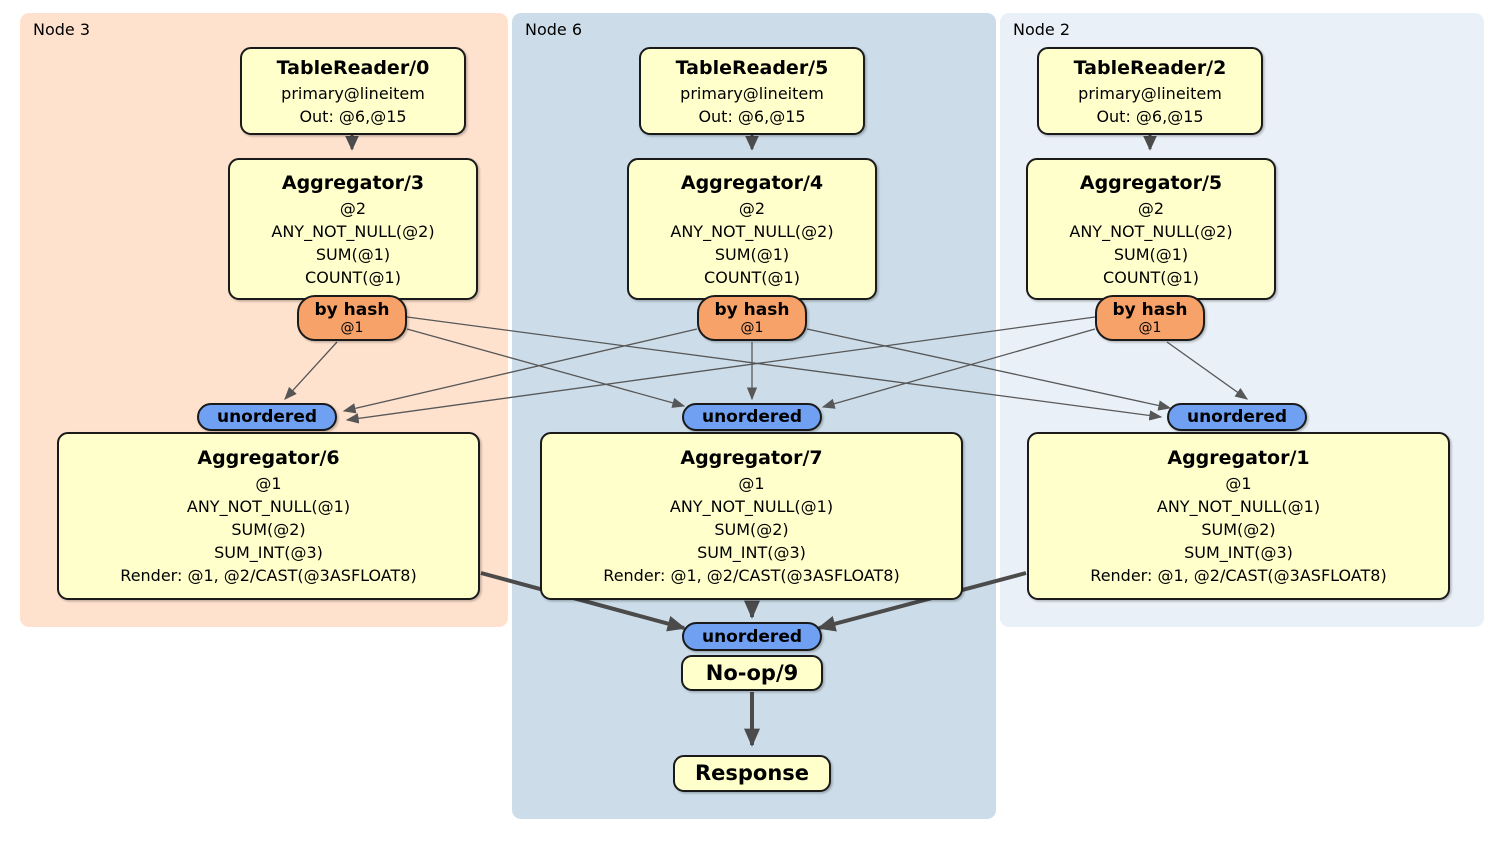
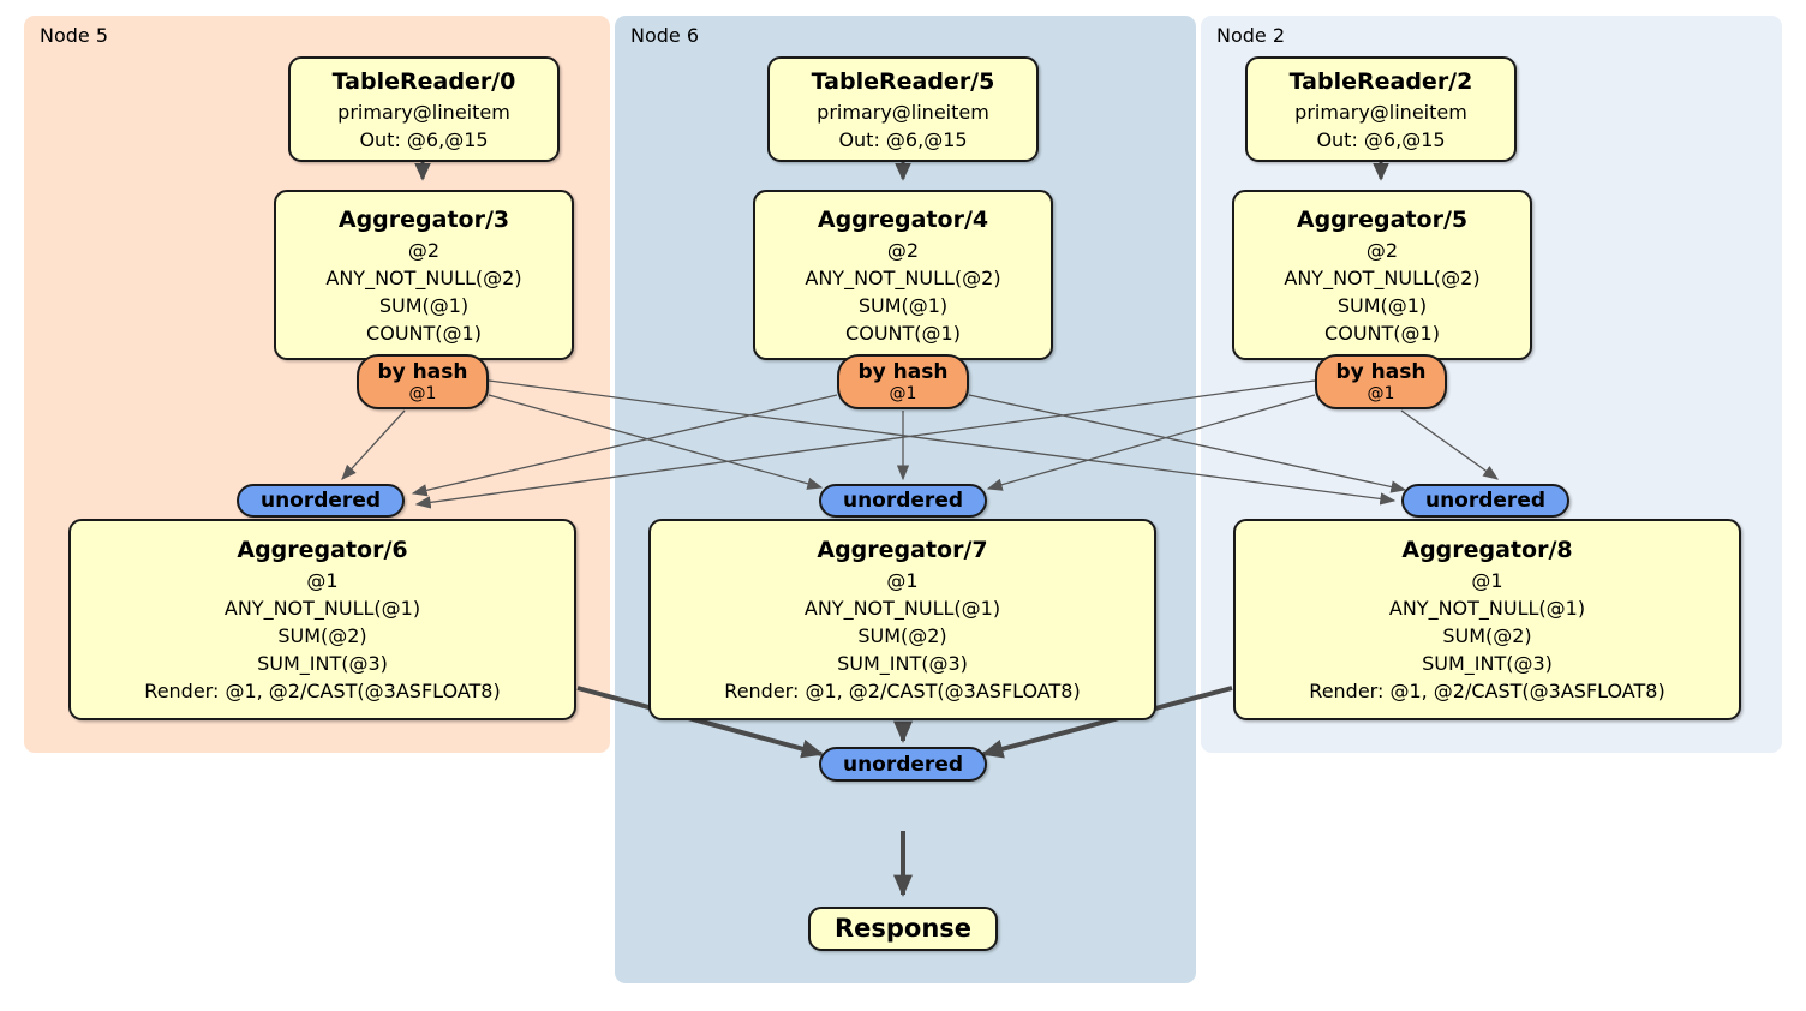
- Node 3
+ Node 5
  Node 6
  Node 2
  TableReader/0
  primary@lineitem
  Out: @6,@15
  Aggregator/3
  @2
  ANY_NOT_NULL(@2)
  SUM(@1)
  COUNT(@1)
  by hash
  @1
  unordered
  Aggregator/6
  @1
  ANY_NOT_NULL(@1)
  SUM(@2)
  SUM_INT(@3)
  Render: @1, @2/CAST(@3ASFLOAT8)
  TableReader/5
  primary@lineitem
  Out: @6,@15
  Aggregator/4
  @2
  ANY_NOT_NULL(@2)
  SUM(@1)
  COUNT(@1)
  by hash
  @1
  unordered
  Aggregator/7
  @1
  ANY_NOT_NULL(@1)
  SUM(@2)
  SUM_INT(@3)
  Render: @1, @2/CAST(@3ASFLOAT8)
  unordered
- No-op/9
  Response
  TableReader/2
  primary@lineitem
  Out: @6,@15
  Aggregator/5
  @2
  ANY_NOT_NULL(@2)
  SUM(@1)
  COUNT(@1)
  by hash
  @1
  unordered
- Aggregator/1
+ Aggregator/8
  @1
  ANY_NOT_NULL(@1)
  SUM(@2)
  SUM_INT(@3)
  Render: @1, @2/CAST(@3ASFLOAT8)
